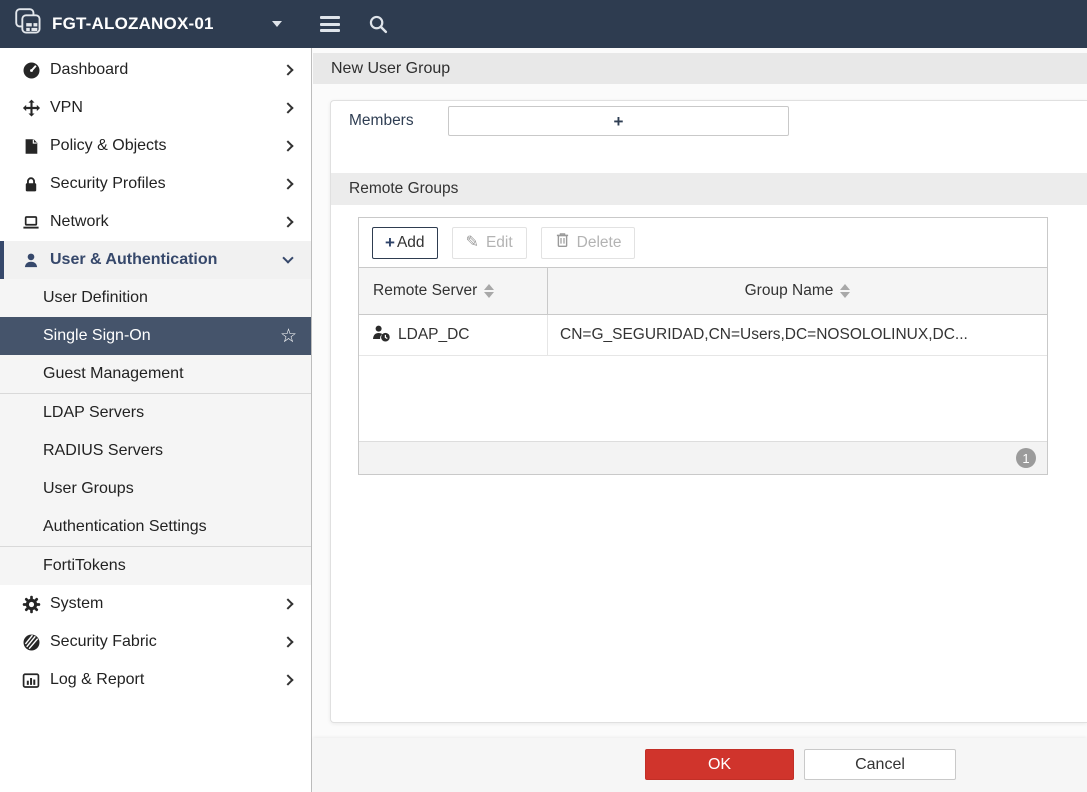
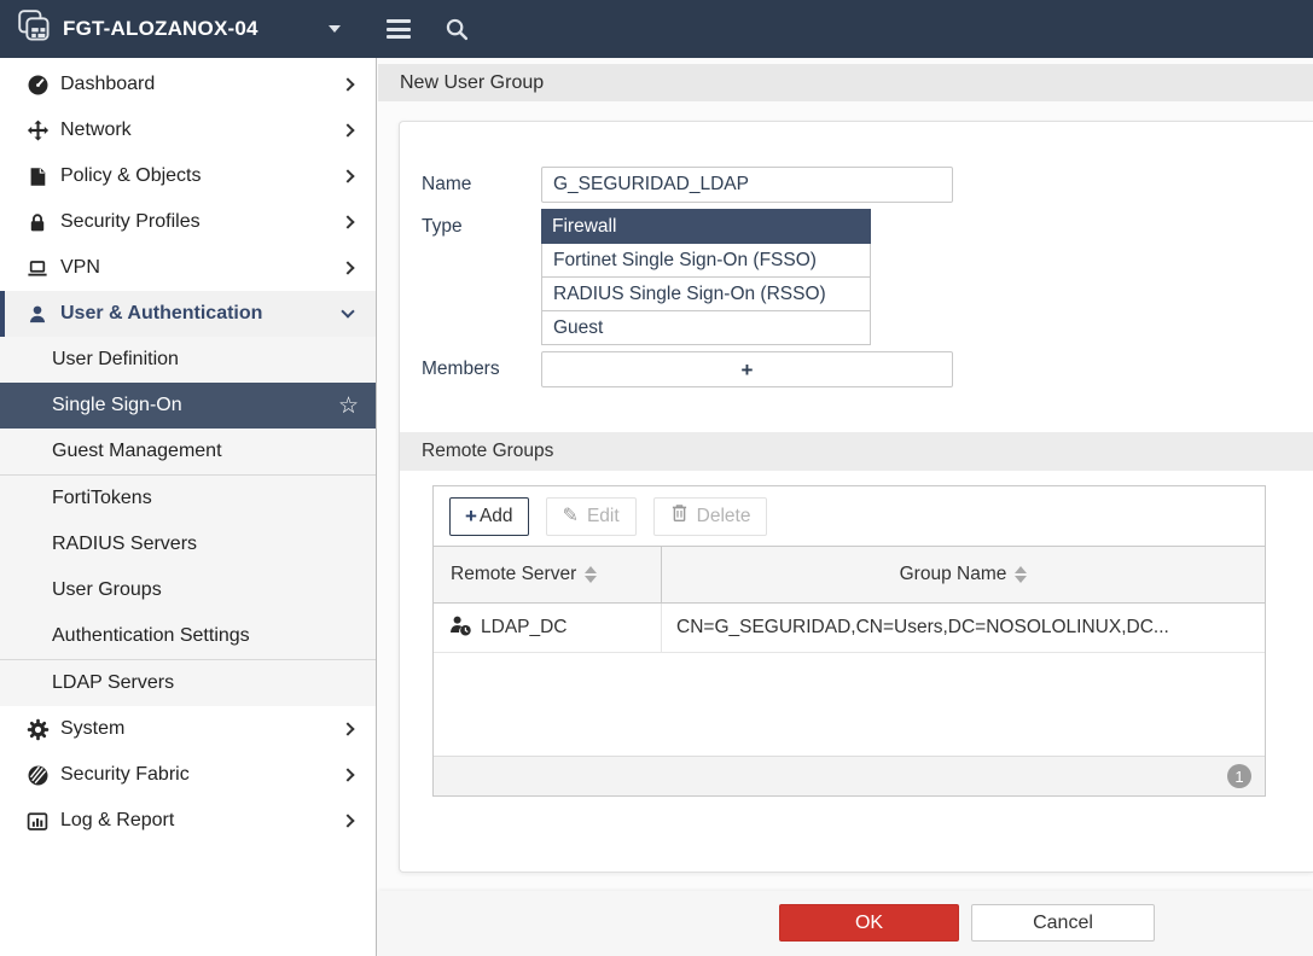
- FGT-ALOZANOX-01
+ FGT-ALOZANOX-04
  Dashboard
- VPN
+ Network
  Policy & Objects
  Security Profiles
- Network
+ VPN
  User & Authentication
  User Definition
  Single Sign-On
  ☆
  Guest Management
- LDAP Servers
+ FortiTokens
  RADIUS Servers
  User Groups
  Authentication Settings
- FortiTokens
+ LDAP Servers
  System
  Security Fabric
  Log & Report
  New User Group
+ Name
+ G_SEGURIDAD_LDAP
+ Type
+ Firewall
+ Fortinet Single Sign-On (FSSO)
+ RADIUS Single Sign-On (RSSO)
+ Guest
  Members
  +
  Remote Groups
  +
  Add
  ✎
  Edit
  Delete
  Remote Server
  Group Name
  LDAP_DC
  CN=G_SEGURIDAD,CN=Users,DC=NOSOLOLINUX,DC...
  1
  OK
  Cancel
